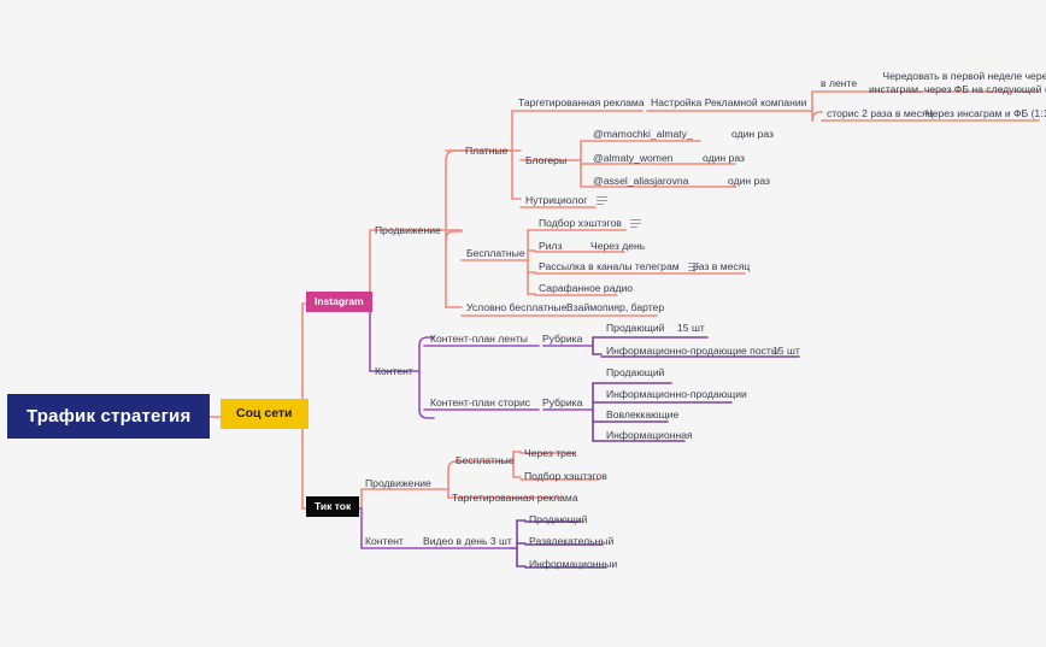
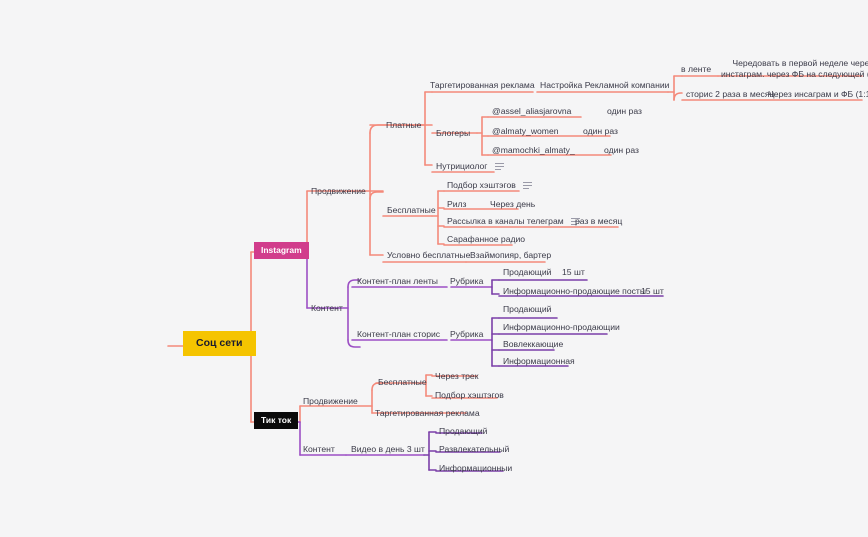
- Трафик стратегия
  Соц сети
  Instagram
  Продвижение
  Платные
  Таргетированная реклама
  Настройка Рекламной компании
  в ленте
  Чередовать в первой неделе чере
  инстаграм. через ФБ на следующей
  сторис 2 раза в месяц
  Через инсаграм и ФБ (1:
  Блогеры
- @mamochki_almaty_
+ @assel_aliasjarovna
  один раз
  @almaty_women
  один раз
- @assel_aliasjarovna
+ @mamochki_almaty_
  один раз
  Нутрициолог
  Бесплатные
  Подбор хэштэгов
  Рилз
  Через день
  Рассылка в каналы телеграм
  раз в месяц
  Сарафанное радио
  Условно бесплатные
  Взаймопияр, бартер
  Контент
  Контент-план ленты
  Рубрика
  Продающий
  15 шт
  Информационно-продающие посты
  15 шт
  Контент-план сторис
  Рубрика
  Продающий
  Информационно-продающии
  Вовлеккающие
  Информационная
  Тик ток
  Продвижение
  Бесплатные
  Через трек
  Подбор хэштэгов
  Таргетированная реклама
  Контент
  Видео в день 3 шт
  Продающий
  Развлекательный
  Информационныи
